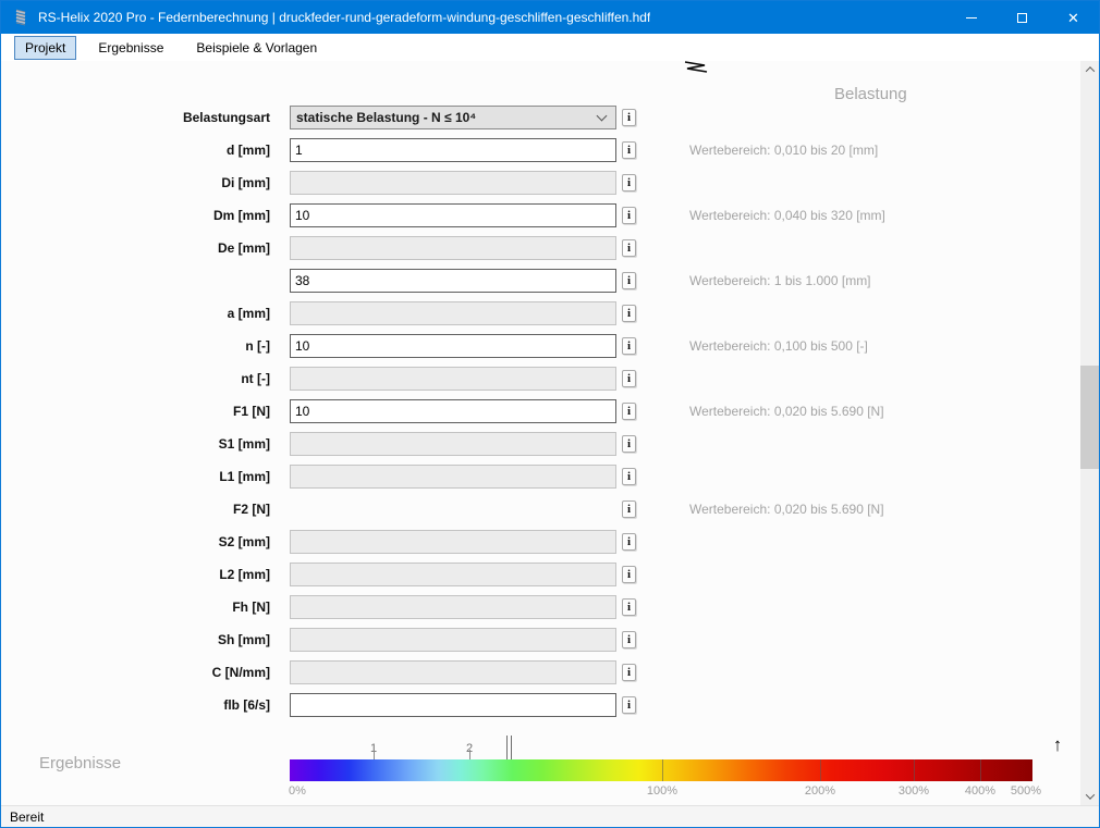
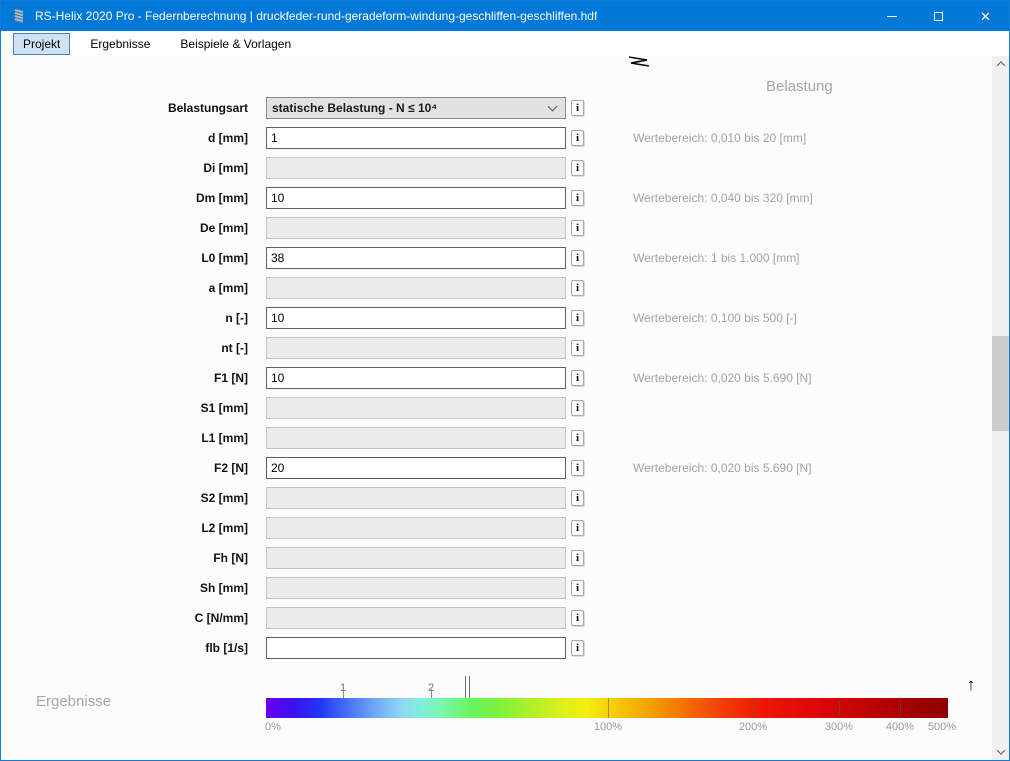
  RS-Helix 2020 Pro - Federnberechnung | druckfeder-rund-geradeform-windung-geschliffen-geschliffen.hdf
  ✕
  Projekt
  Ergebnisse
  Beispiele & Vorlagen
  Belastung
  Belastungsart
  statische Belastung - N ≤ 10⁴
  i
  d [mm]
  1
  i
  Wertebereich: 0,010 bis 20 [mm]
  Di [mm]
  i
  Dm [mm]
  10
  i
  Wertebereich: 0,040 bis 320 [mm]
  De [mm]
  i
+ L0 [mm]
  38
  i
  Wertebereich: 1 bis 1.000 [mm]
  a [mm]
  i
  n [-]
  10
  i
  Wertebereich: 0,100 bis 500 [-]
  nt [-]
  i
  F1 [N]
  10
  i
  Wertebereich: 0,020 bis 5.690 [N]
  S1 [mm]
  i
  L1 [mm]
  i
  F2 [N]
+ 20
  i
  Wertebereich: 0,020 bis 5.690 [N]
  S2 [mm]
  i
  L2 [mm]
  i
  Fh [N]
  i
  Sh [mm]
  i
  C [N/mm]
  i
- flb [6/s]
+ flb [1/s]
  i
  Ergebnisse
  1
  2
  0%
  100%
  200%
  300%
  400%
  500%
  ↑
- Bereit
